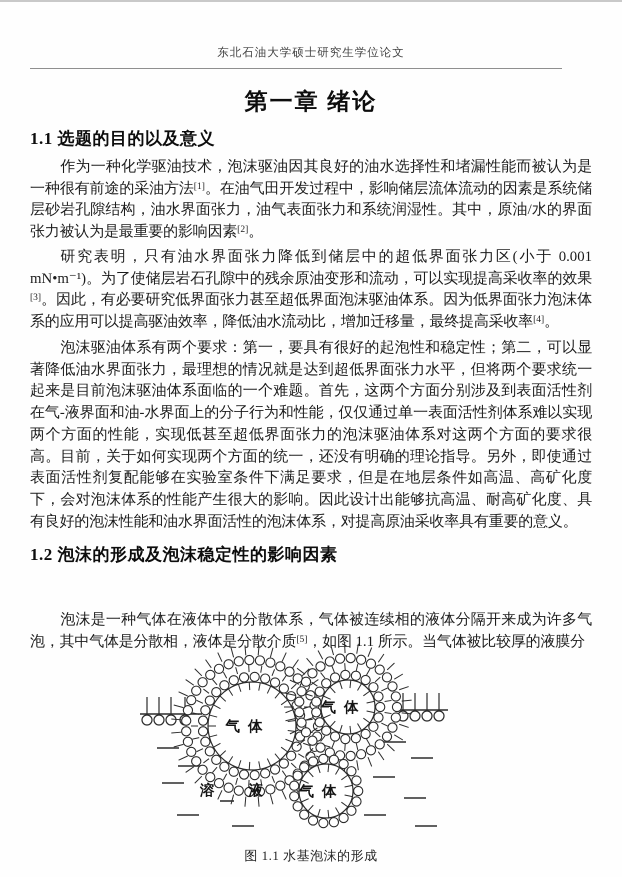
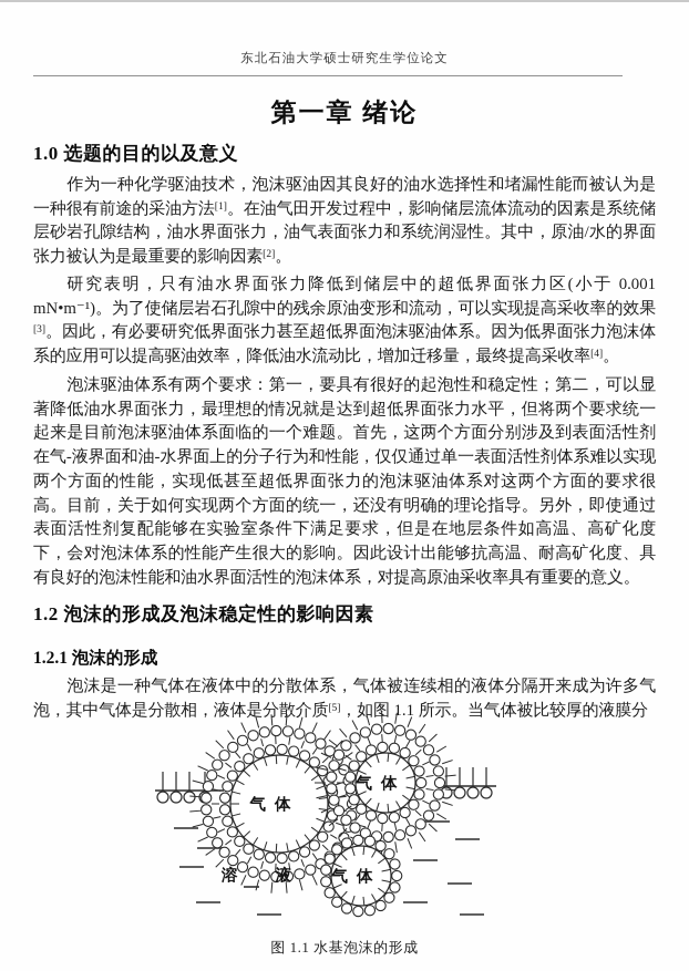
  东北石油大学硕士研究生学位论文
  第一章 绪论
- 1.1 选题的目的以及意义
+ 1.0 选题的目的以及意义
  作为一种化学驱油技术，泡沫驱油因其良好的油水选择性和堵漏性能而被认为是一种很有前途的采油方法[1]。在油气田开发过程中，影响储层流体流动的因素是系统储层砂岩孔隙结构，油水界面张力，油气表面张力和系统润湿性。其中，原油/水的界面张力被认为是最重要的影响因素[2]。
  研究表明，只有油水界面张力降低到储层中的超低界面张力区(小于 0.001 mN•m⁻¹)。为了使储层岩石孔隙中的残余原油变形和流动，可以实现提高采收率的效果[3]。因此，有必要研究低界面张力甚至超低界面泡沫驱油体系。因为低界面张力泡沫体系的应用可以提高驱油效率，降低油水流动比，增加迁移量，最终提高采收率[4]。
  泡沫驱油体系有两个要求：第一，要具有很好的起泡性和稳定性；第二，可以显著降低油水界面张力，最理想的情况就是达到超低界面张力水平，但将两个要求统一起来是目前泡沫驱油体系面临的一个难题。首先，这两个方面分别涉及到表面活性剂在气-液界面和油-水界面上的分子行为和性能，仅仅通过单一表面活性剂体系难以实现两个方面的性能，实现低甚至超低界面张力的泡沫驱油体系对这两个方面的要求很高。目前，关于如何实现两个方面的统一，还没有明确的理论指导。另外，即使通过表面活性剂复配能够在实验室条件下满足要求，但是在地层条件如高温、高矿化度下，会对泡沫体系的性能产生很大的影响。因此设计出能够抗高温、耐高矿化度、具有良好的泡沫性能和油水界面活性的泡沫体系，对提高原油采收率具有重要的意义。
  1.2 泡沫的形成及泡沫稳定性的影响因素
+ 1.2.1 泡沫的形成
  泡沫是一种气体在液体中的分散体系，气体被连续相的液体分隔开来成为许多气泡，其中气体是分散相，液体是分散介质[5]，如图 1.1 所示。当气体被比较厚的液膜分
  气体
  气体
  气体
  溶液
  图 1.1 水基泡沫的形成
